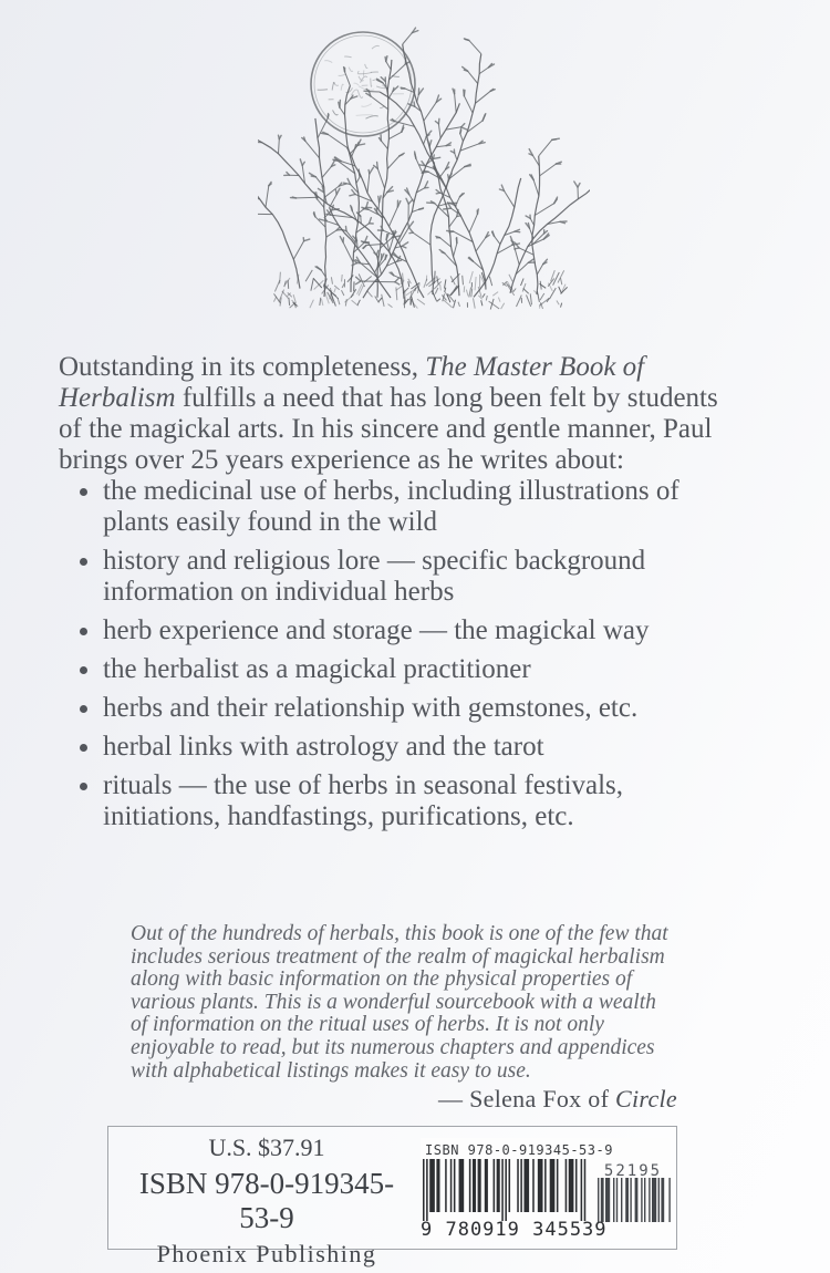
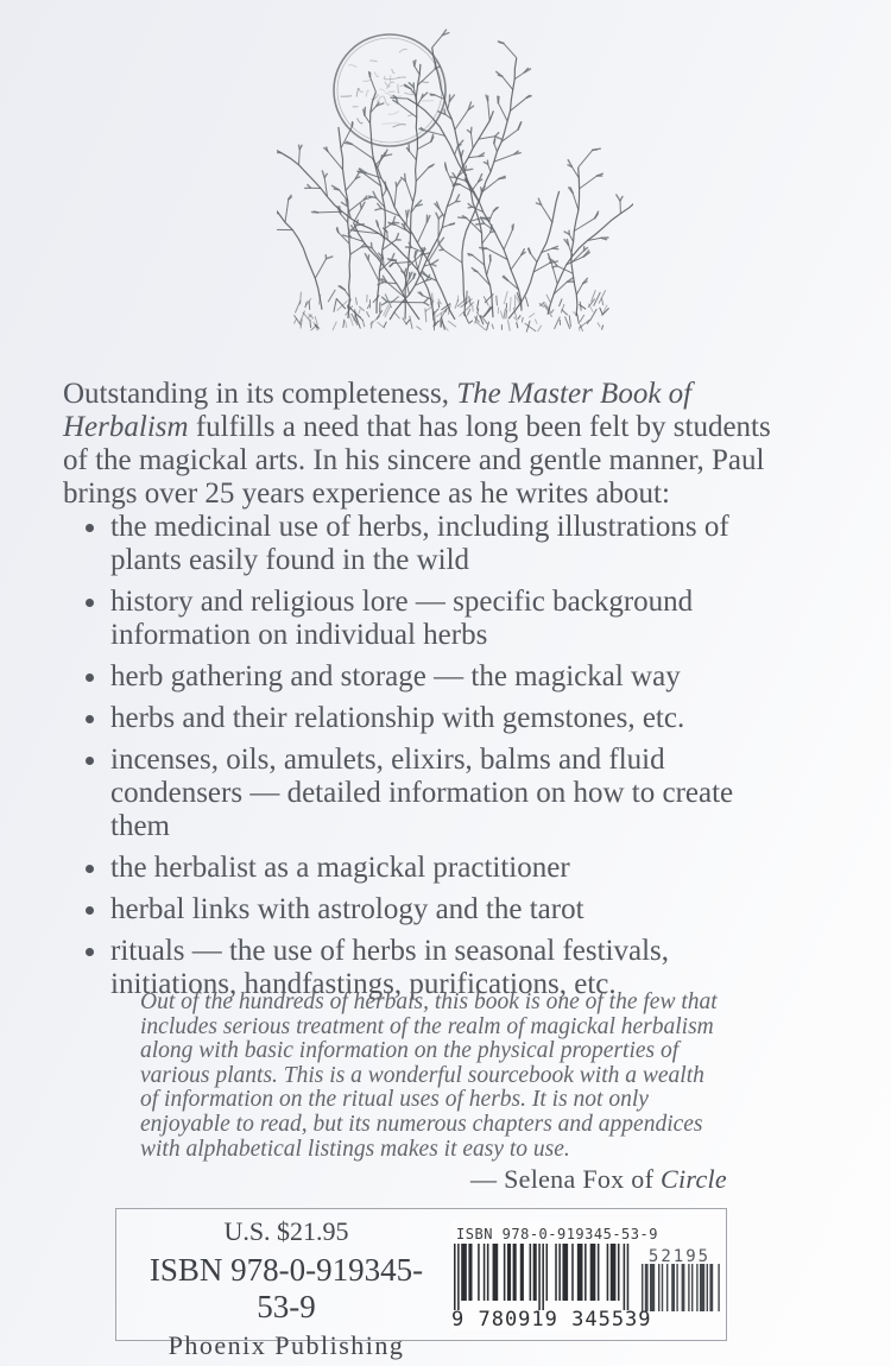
  Outstanding in its completeness, The Master Book of
  Herbalism fulfills a need that has long been felt by students
  of the magickal arts. In his sincere and gentle manner, Paul
  brings over 25 years experience as he writes about:
  the medicinal use of herbs, including illustrations of
  plants easily found in the wild
  history and religious lore — specific background
  information on individual herbs
- herb experience and storage — the magickal way
+ herb gathering and storage — the magickal way
- the herbalist as a magickal practitioner
+ herbs and their relationship with gemstones, etc.
+ incenses, oils, amulets, elixirs, balms and fluid
+ condensers — detailed information on how to create
+ them
- herbs and their relationship with gemstones, etc.
+ the herbalist as a magickal practitioner
  herbal links with astrology and the tarot
  rituals — the use of herbs in seasonal festivals,
  initiations, handfastings, purifications, etc.
  Out of the hundreds of herbals, this book is one of the few that
  includes serious treatment of the realm of magickal herbalism
  along with basic information on the physical properties of
  various plants. This is a wonderful sourcebook with a wealth
  of information on the ritual uses of herbs. It is not only
  enjoyable to read, but its numerous chapters and appendices
  with alphabetical listings makes it easy to use.
  — Selena Fox of Circle
- U.S. $37.91
+ U.S. $21.95
  ISBN 978-0-919345-53-9
  Phoenix Publishing
  ISBN 978-0-919345-53-9
  9 780919 345539
  52195
